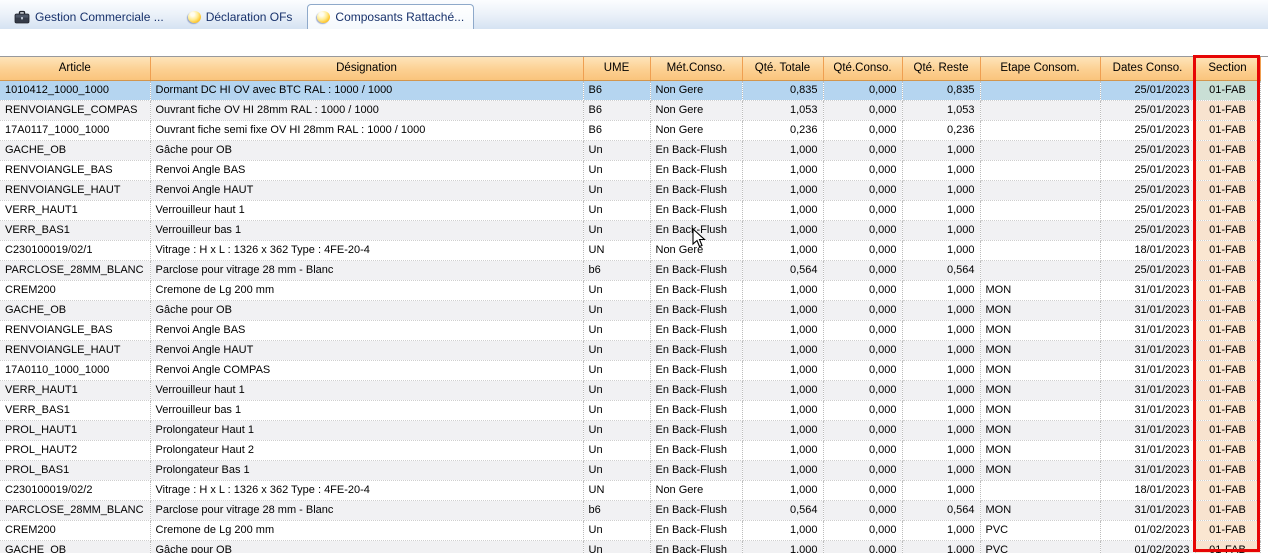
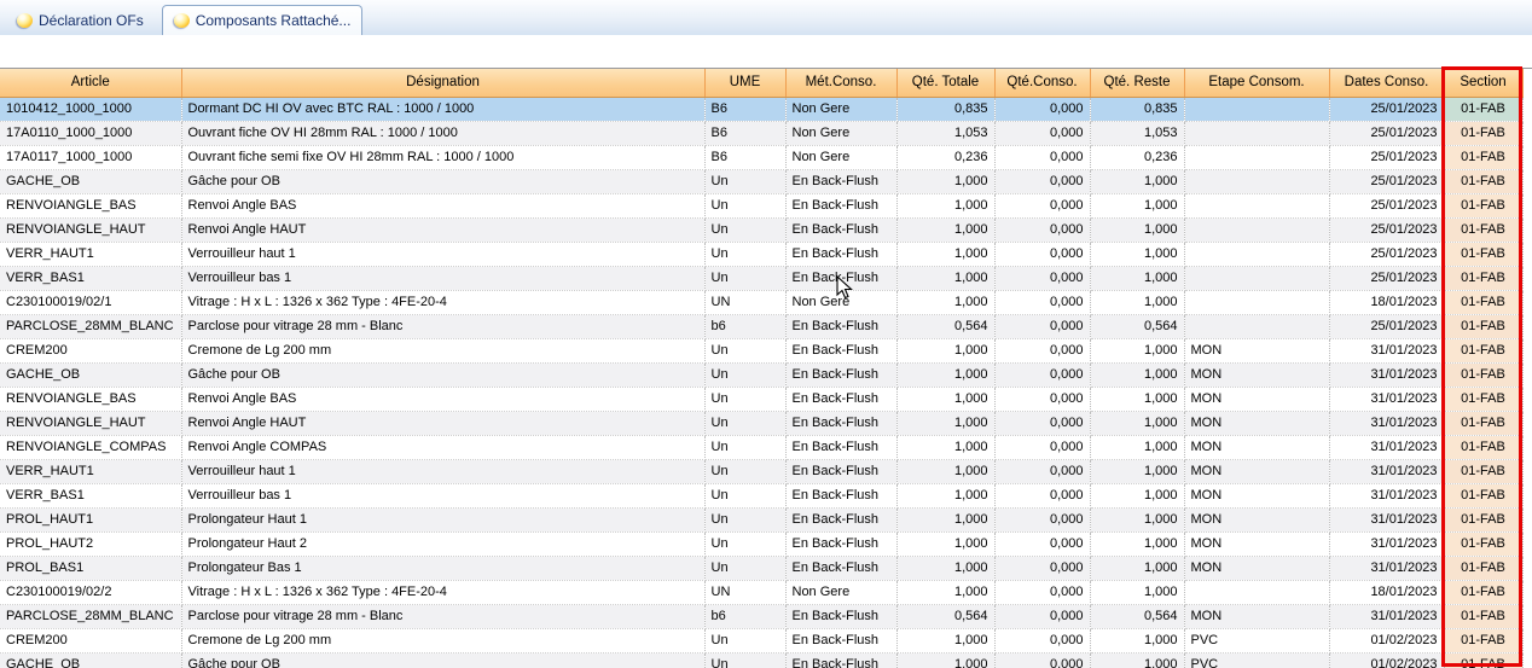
- Gestion Commerciale ...
  Déclaration OFs
  Composants Rattaché...
  Article	Désignation	UME	Mét.Conso.	Qté. Totale	Qté.Conso.	Qté. Reste	Etape Consom.	Dates Conso.	Section
  1010412_1000_1000	Dormant DC HI OV avec BTC RAL : 1000 / 1000	B6	Non Gere	0,835	0,000	0,835		25/01/2023	01-FAB
- RENVOIANGLE_COMPAS	Ouvrant fiche OV HI 28mm RAL : 1000 / 1000	B6	Non Gere	1,053	0,000	1,053		25/01/2023	01-FAB
+ 17A0110_1000_1000	Ouvrant fiche OV HI 28mm RAL : 1000 / 1000	B6	Non Gere	1,053	0,000	1,053		25/01/2023	01-FAB
  17A0117_1000_1000	Ouvrant fiche semi fixe OV HI 28mm RAL : 1000 / 1000	B6	Non Gere	0,236	0,000	0,236		25/01/2023	01-FAB
  GACHE_OB	Gâche pour OB	Un	En Back-Flush	1,000	0,000	1,000		25/01/2023	01-FAB
  RENVOIANGLE_BAS	Renvoi Angle BAS	Un	En Back-Flush	1,000	0,000	1,000		25/01/2023	01-FAB
  RENVOIANGLE_HAUT	Renvoi Angle HAUT	Un	En Back-Flush	1,000	0,000	1,000		25/01/2023	01-FAB
  VERR_HAUT1	Verrouilleur haut 1	Un	En Back-Flush	1,000	0,000	1,000		25/01/2023	01-FAB
  VERR_BAS1	Verrouilleur bas 1	Un	En Bac-Flush	1,000	0,000	1,000		25/01/2023	01-FAB
  C230100019/02/1	Vitrage : H x L : 1326 x 362 Type : 4FE-20-4	UN	Non Gere	1,000	0,000	1,000		18/01/2023	01-FAB
  PARCLOSE_28MM_BLANC	Parclose pour vitrage 28 mm - Blanc	b6	En Back-Flush	0,564	0,000	0,564		25/01/2023	01-FAB
  CREM200	Cremone de Lg 200 mm	Un	En Back-Flush	1,000	0,000	1,000	MON	31/01/2023	01-FAB
  GACHE_OB	Gâche pour OB	Un	En Back-Flush	1,000	0,000	1,000	MON	31/01/2023	01-FAB
  RENVOIANGLE_BAS	Renvoi Angle BAS	Un	En Back-Flush	1,000	0,000	1,000	MON	31/01/2023	01-FAB
  RENVOIANGLE_HAUT	Renvoi Angle HAUT	Un	En Back-Flush	1,000	0,000	1,000	MON	31/01/2023	01-FAB
- 17A0110_1000_1000	Renvoi Angle COMPAS	Un	En Back-Flush	1,000	0,000	1,000	MON	31/01/2023	01-FAB
+ RENVOIANGLE_COMPAS	Renvoi Angle COMPAS	Un	En Back-Flush	1,000	0,000	1,000	MON	31/01/2023	01-FAB
  VERR_HAUT1	Verrouilleur haut 1	Un	En Back-Flush	1,000	0,000	1,000	MON	31/01/2023	01-FAB
  VERR_BAS1	Verrouilleur bas 1	Un	En Back-Flush	1,000	0,000	1,000	MON	31/01/2023	01-FAB
  PROL_HAUT1	Prolongateur Haut 1	Un	En Back-Flush	1,000	0,000	1,000	MON	31/01/2023	01-FAB
  PROL_HAUT2	Prolongateur Haut 2	Un	En Back-Flush	1,000	0,000	1,000	MON	31/01/2023	01-FAB
  PROL_BAS1	Prolongateur Bas 1	Un	En Back-Flush	1,000	0,000	1,000	MON	31/01/2023	01-FAB
  C230100019/02/2	Vitrage : H x L : 1326 x 362 Type : 4FE-20-4	UN	Non Gere	1,000	0,000	1,000		18/01/2023	01-FAB
  PARCLOSE_28MM_BLANC	Parclose pour vitrage 28 mm - Blanc	b6	En Back-Flush	0,564	0,000	0,564	MON	31/01/2023	01-FAB
  CREM200	Cremone de Lg 200 mm	Un	En Back-Flush	1,000	0,000	1,000	PVC	01/02/2023	01-FAB
  GACHE_OB	Gâche pour OB	Un	En Back-Flush	1,000	0,000	1,000	PVC	01/02/2023	01-FAB
